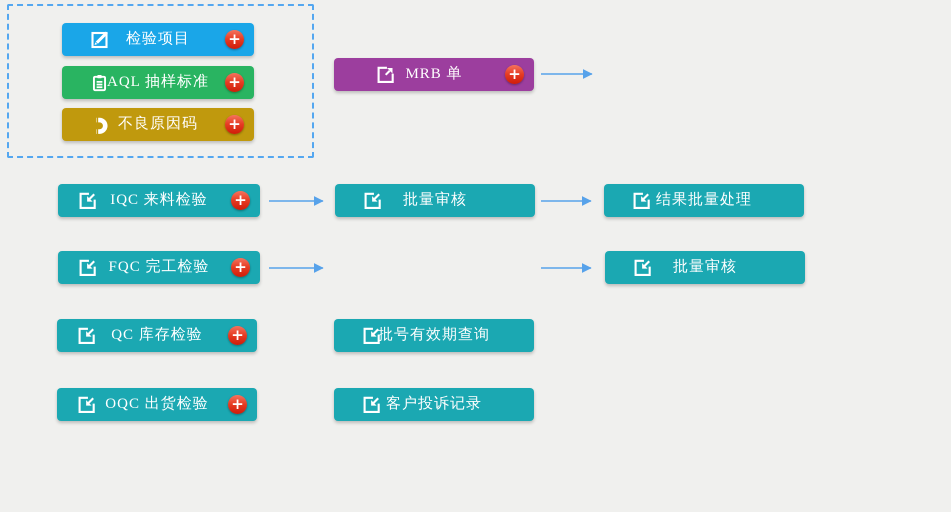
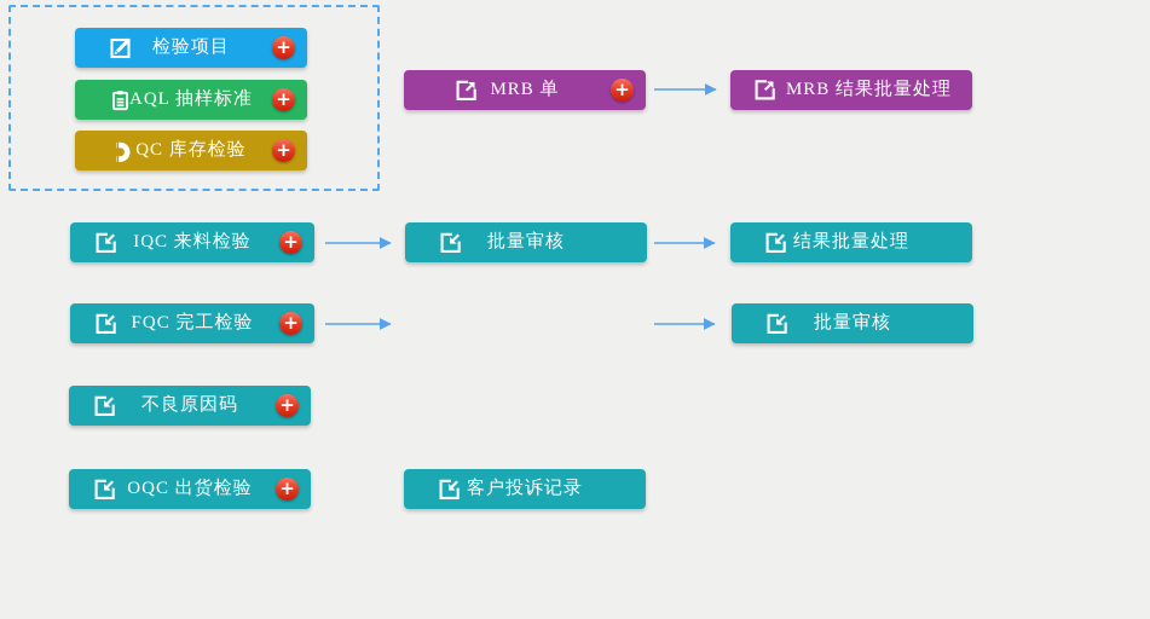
  检验项目
  +
  AQL 抽样标准
  +
- 不良原因码
+ QC 库存检验
  +
  MRB 单
  +
+ MRB 结果批量处理
  IQC 来料检验
  +
  批量审核
  结果批量处理
  FQC 完工检验
  +
  批量审核
- QC 库存检验
+ 不良原因码
  +
- 批号有效期查询
  OQC 出货检验
  +
  客户投诉记录
